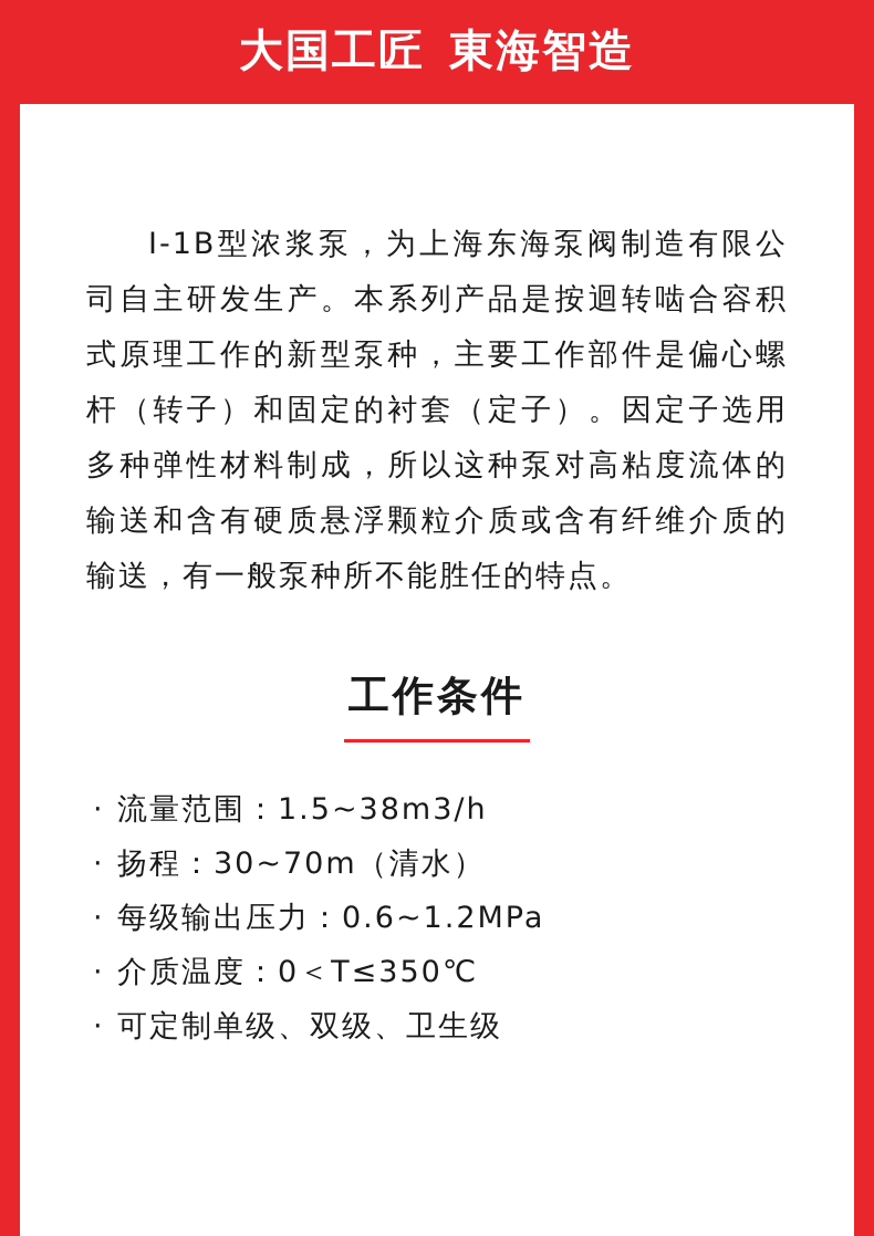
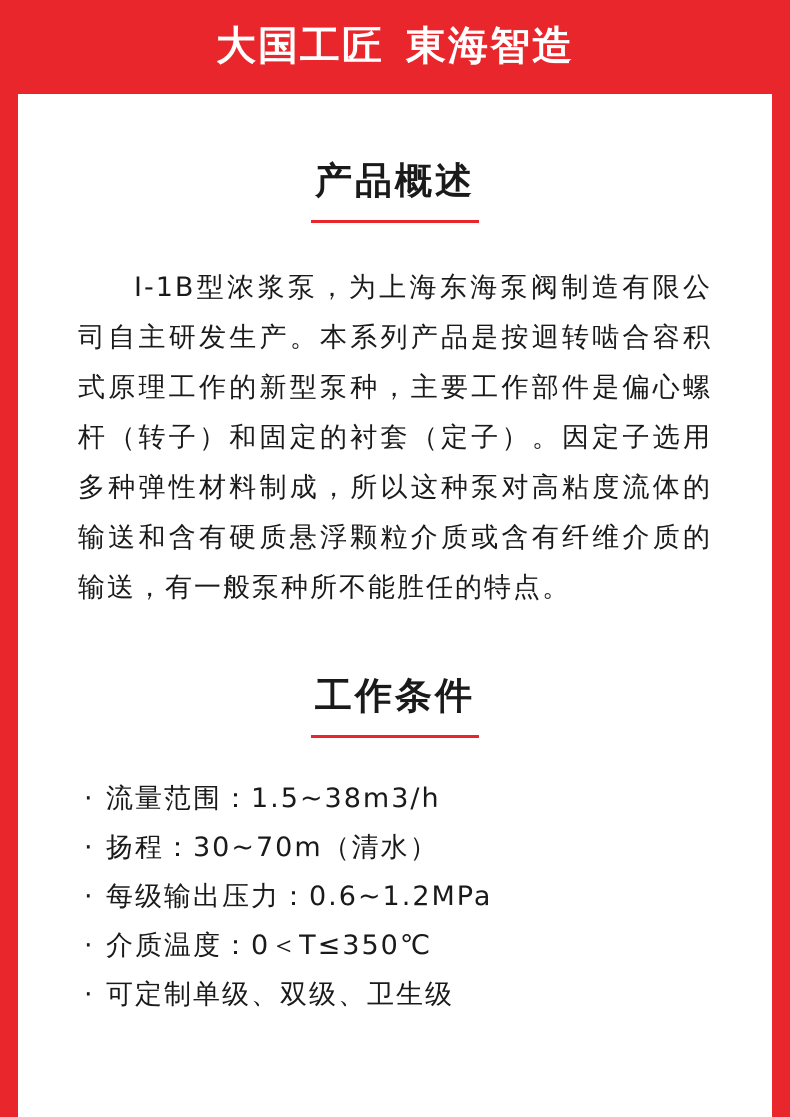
  大国工匠
  東海智造
+ 产品概述
  I-1B型浓浆泵，为上海东海泵阀制造有限公司自主研发生产。本系列产品是按迴转啮合容积式原理工作的新型泵种，主要工作部件是偏心螺杆（转子）和固定的衬套（定子）。因定子选用多种弹性材料制成，所以这种泵对高粘度流体的输送和含有硬质悬浮颗粒介质或含有纤维介质的输送，有一般泵种所不能胜任的特点。
  工作条件
  ·
  流量范围：1.5~38m3/h
  ·
  扬程：30~70m（清水）
  ·
  每级输出压力：0.6~1.2MPa
  ·
  介质温度：0＜T≤350℃
  ·
  可定制单级、双级、卫生级
